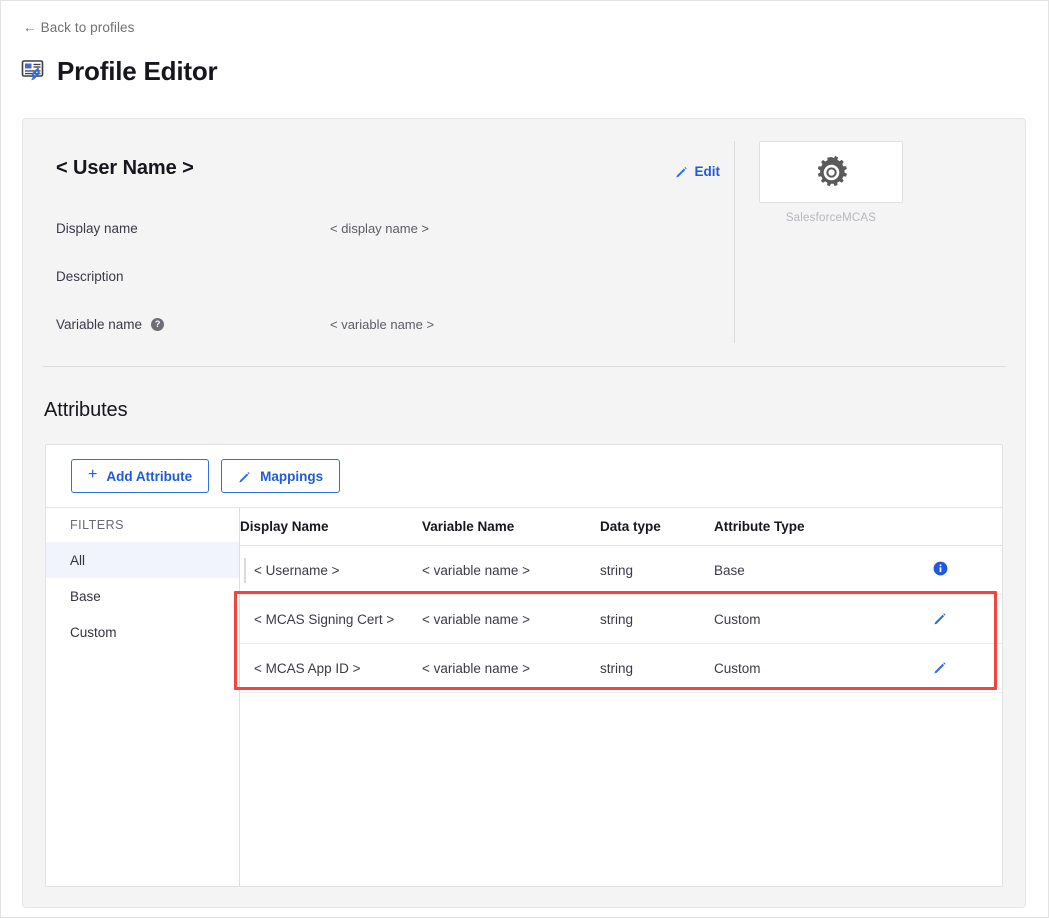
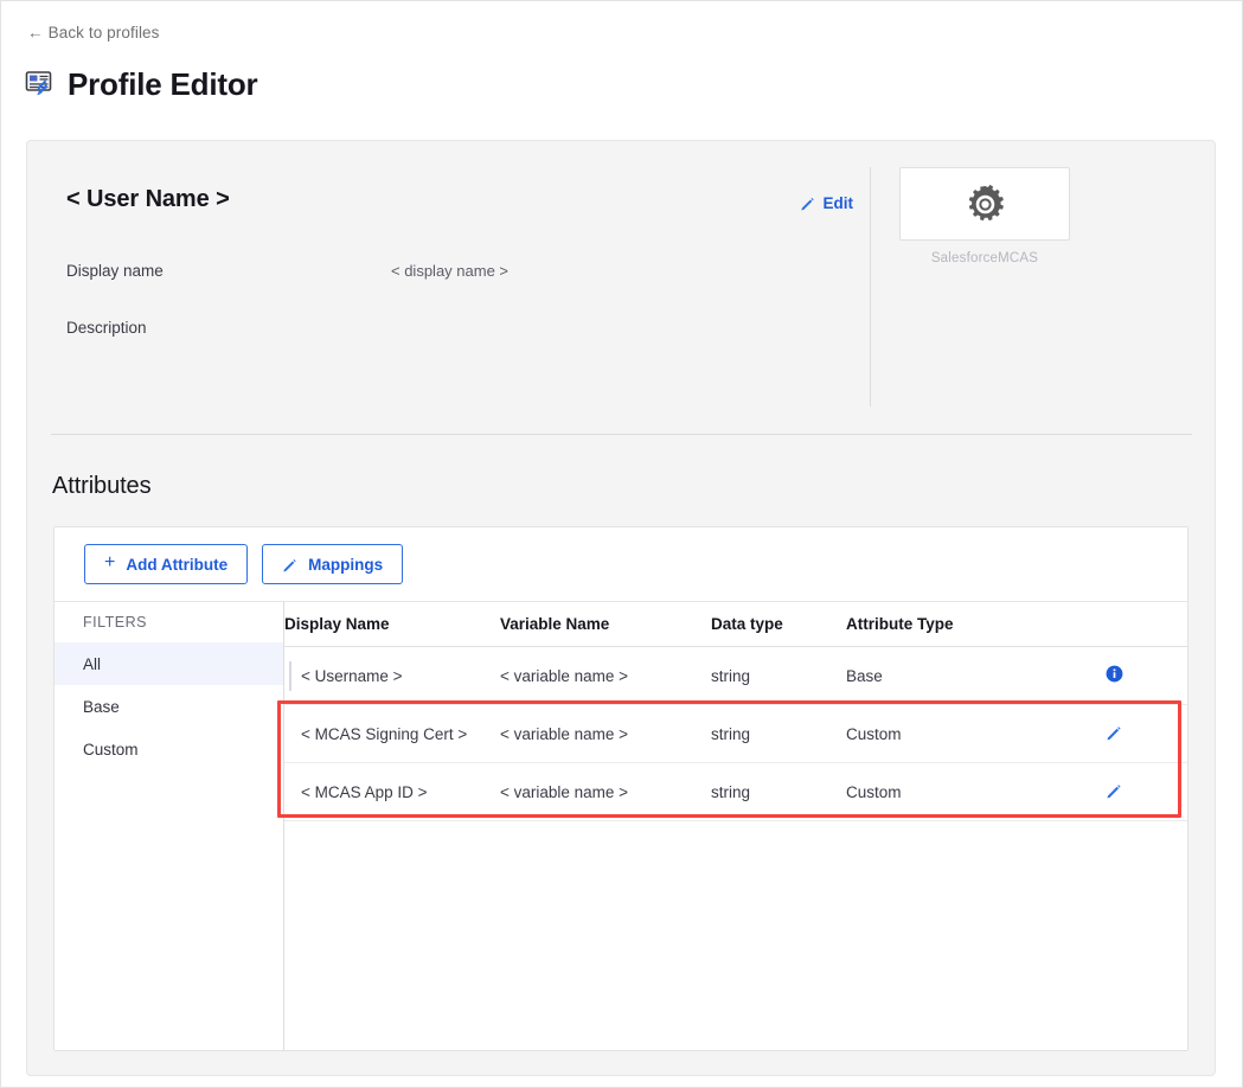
  ← Back to profiles
  Profile Editor
  < User Name >
  Edit
  Display name
  < display name >
  Description
- Variable name
- ?
- < variable name >
  SalesforceMCAS
  Attributes
  +
  Add Attribute
  Mappings
  FILTERS
  All
  Base
  Custom
  Display Name	Variable Name	Data type	Attribute Type
  < Username >	< variable name >	string	Base
  < MCAS Signing Cert >	< variable name >	string	Custom
  < MCAS App ID >	< variable name >	string	Custom
